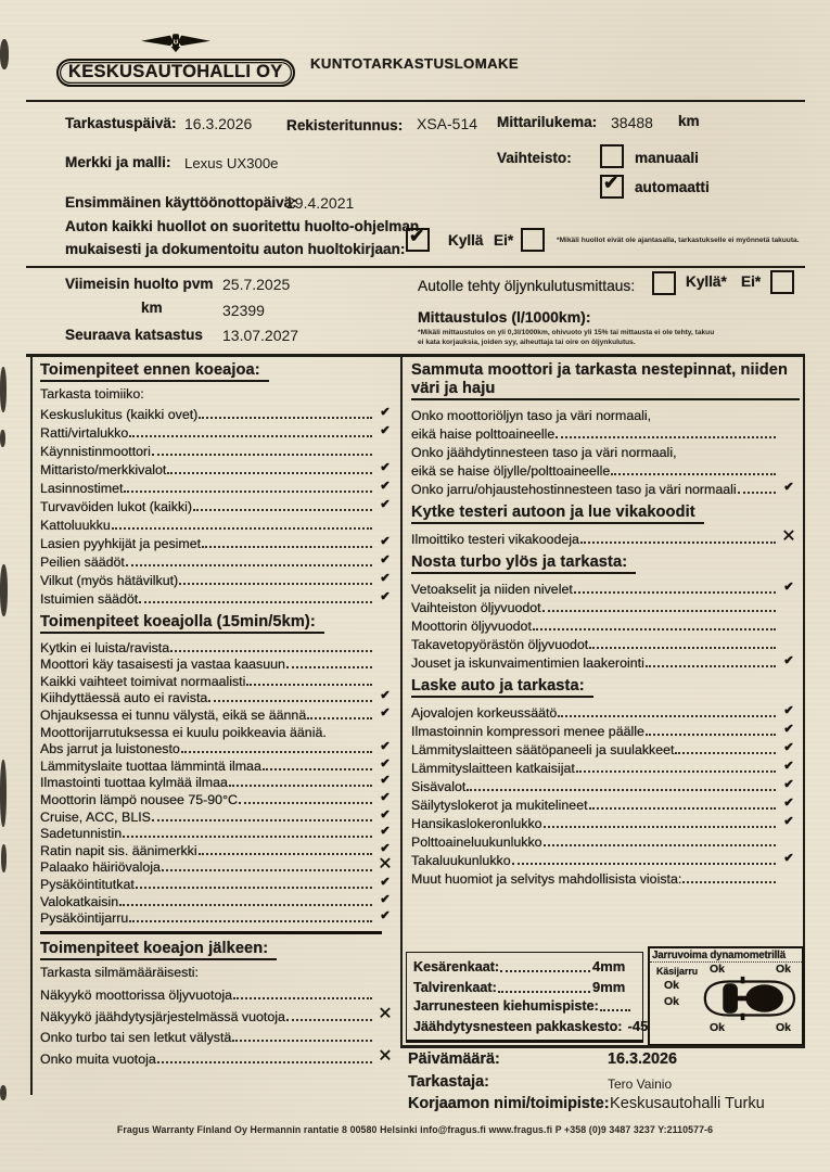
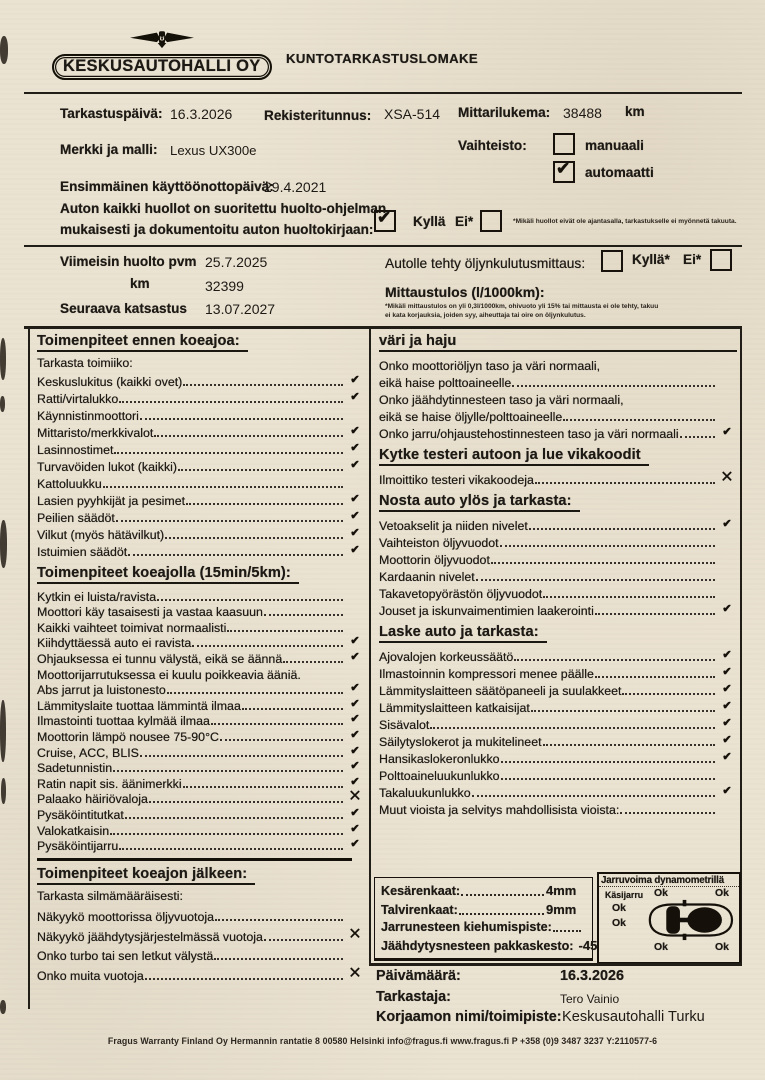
  ʊ
  KESKUSAUTOHALLI OY
  KUNTOTARKASTUSLOMAKE
  Tarkastuspäivä:
  16.3.2026
  Rekisteritunnus:
  XSA-514
  Mittarilukema:
  38488
  km
  Merkki ja malli:
  Lexus UX300e
  Vaihteisto:
  manuaali
  automaatti
  Ensimmäinen käyttöönottopäivä:
  29.4.2021
  Auton kaikki huollot on suoritettu huolto-ohjelman
  mukaisesti ja dokumentoitu auton huoltokirjaan:
  Kyllä
  Ei*
  Viimeisin huolto pvm
  25.7.2025
  km
  32399
  Seuraava katsastus
  13.07.2027
  Autolle tehty öljynkulutusmittaus:
  Kyllä*
  Ei*
  Mittaustulos (l/1000km):
  Toimenpiteet ennen koeajoa:
  Tarkasta toimiiko:
  Keskuslukitus (kaikki ovet)
  ✔
  Ratti/virtalukko
  ✔
  Käynnistinmoottori
  Mittaristo/merkkivalot
  ✔
  Lasinnostimet
  ✔
  Turvavöiden lukot (kaikki)
  ✔
  Kattoluukku
  Lasien pyyhkijät ja pesimet
  ✔
  Peilien säädöt
  ✔
  Vilkut (myös hätävilkut)
  ✔
  Istuimien säädöt
  ✔
  Toimenpiteet koeajolla (15min/5km):
  Kytkin ei luista/ravista
  Moottori käy tasaisesti ja vastaa kaasuun
  Kaikki vaihteet toimivat normaalisti
  Kiihdyttäessä auto ei ravista
  ✔
  Ohjauksessa ei tunnu välystä, eikä se äännä
  ✔
  Moottorijarrutuksessa ei kuulu poikkeavia ääniä.
  Abs jarrut ja luistonesto
  ✔
  Lämmityslaite tuottaa lämmintä ilmaa
  ✔
  Ilmastointi tuottaa kylmää ilmaa
  ✔
  Moottorin lämpö nousee 75-90°C
  ✔
  Cruise, ACC, BLIS
  ✔
  Sadetunnistin
  ✔
  Ratin napit sis. äänimerkki
  ✔
  Palaako häiriövaloja
  ✕
  Pysäköintitutkat
  ✔
  Valokatkaisin
  ✔
  Pysäköintijarru
  ✔
  Toimenpiteet koeajon jälkeen:
  Tarkasta silmämääräisesti:
  Näkyykö moottorissa öljyvuotoja
  Näkyykö jäähdytysjärjestelmässä vuotoja
  ✕
  Onko turbo tai sen letkut välystä
  Onko muita vuotoja
  ✕
- Sammuta moottori ja tarkasta nestepinnat, niiden
  väri ja haju
  Onko moottoriöljyn taso ja väri normaali,
  eikä haise polttoaineelle
  Onko jäähdytinnesteen taso ja väri normaali,
  eikä se haise öljylle/polttoaineelle
  Onko jarru/ohjaustehostinnesteen taso ja väri normaali
  ✔
  Kytke testeri autoon ja lue vikakoodit
  Ilmoittiko testeri vikakoodeja
  ✕
- Nosta turbo ylös ja tarkasta:
+ Nosta auto ylös ja tarkasta:
  Vetoakselit ja niiden nivelet
  ✔
  Vaihteiston öljyvuodot
  Moottorin öljyvuodot
+ Kardaanin nivelet
  Takavetopyörästön öljyvuodot
  Jouset ja iskunvaimentimien laakerointi
  ✔
  Laske auto ja tarkasta:
  Ajovalojen korkeussäätö
  ✔
  Ilmastoinnin kompressori menee päälle
  ✔
  Lämmityslaitteen säätöpaneeli ja suulakkeet
  ✔
  Lämmityslaitteen katkaisijat
  ✔
  Sisävalot
  ✔
  Säilytyslokerot ja mukitelineet
  ✔
  Hansikaslokeronlukko
  ✔
  Polttoaineluukunlukko
  Takaluukunlukko
  ✔
- Muut huomiot ja selvitys mahdollisista vioista:
+ Muut vioista ja selvitys mahdollisista vioista:
  Kesärenkaat:
  4mm
  Talvirenkaat:
  9mm
  Jarrunesteen kiehumispiste:
  Jäähdytysnesteen pakkaskesto:
  -45
  Jarruvoima dynamometrillä
  Käsijarru
  Ok
  Ok
  Ok
  Ok
  Ok
  Ok
  Päivämäärä:
  16.3.2026
  Tarkastaja:
  Tero Vainio
  Korjaamon nimi/toimipiste:
  Keskusautohalli Turku
  Fragus Warranty Finland Oy Hermannin rantatie 8 00580 Helsinki info@fragus.fi www.fragus.fi P +358 (0)9 3487 3237 Y:2110577-6
